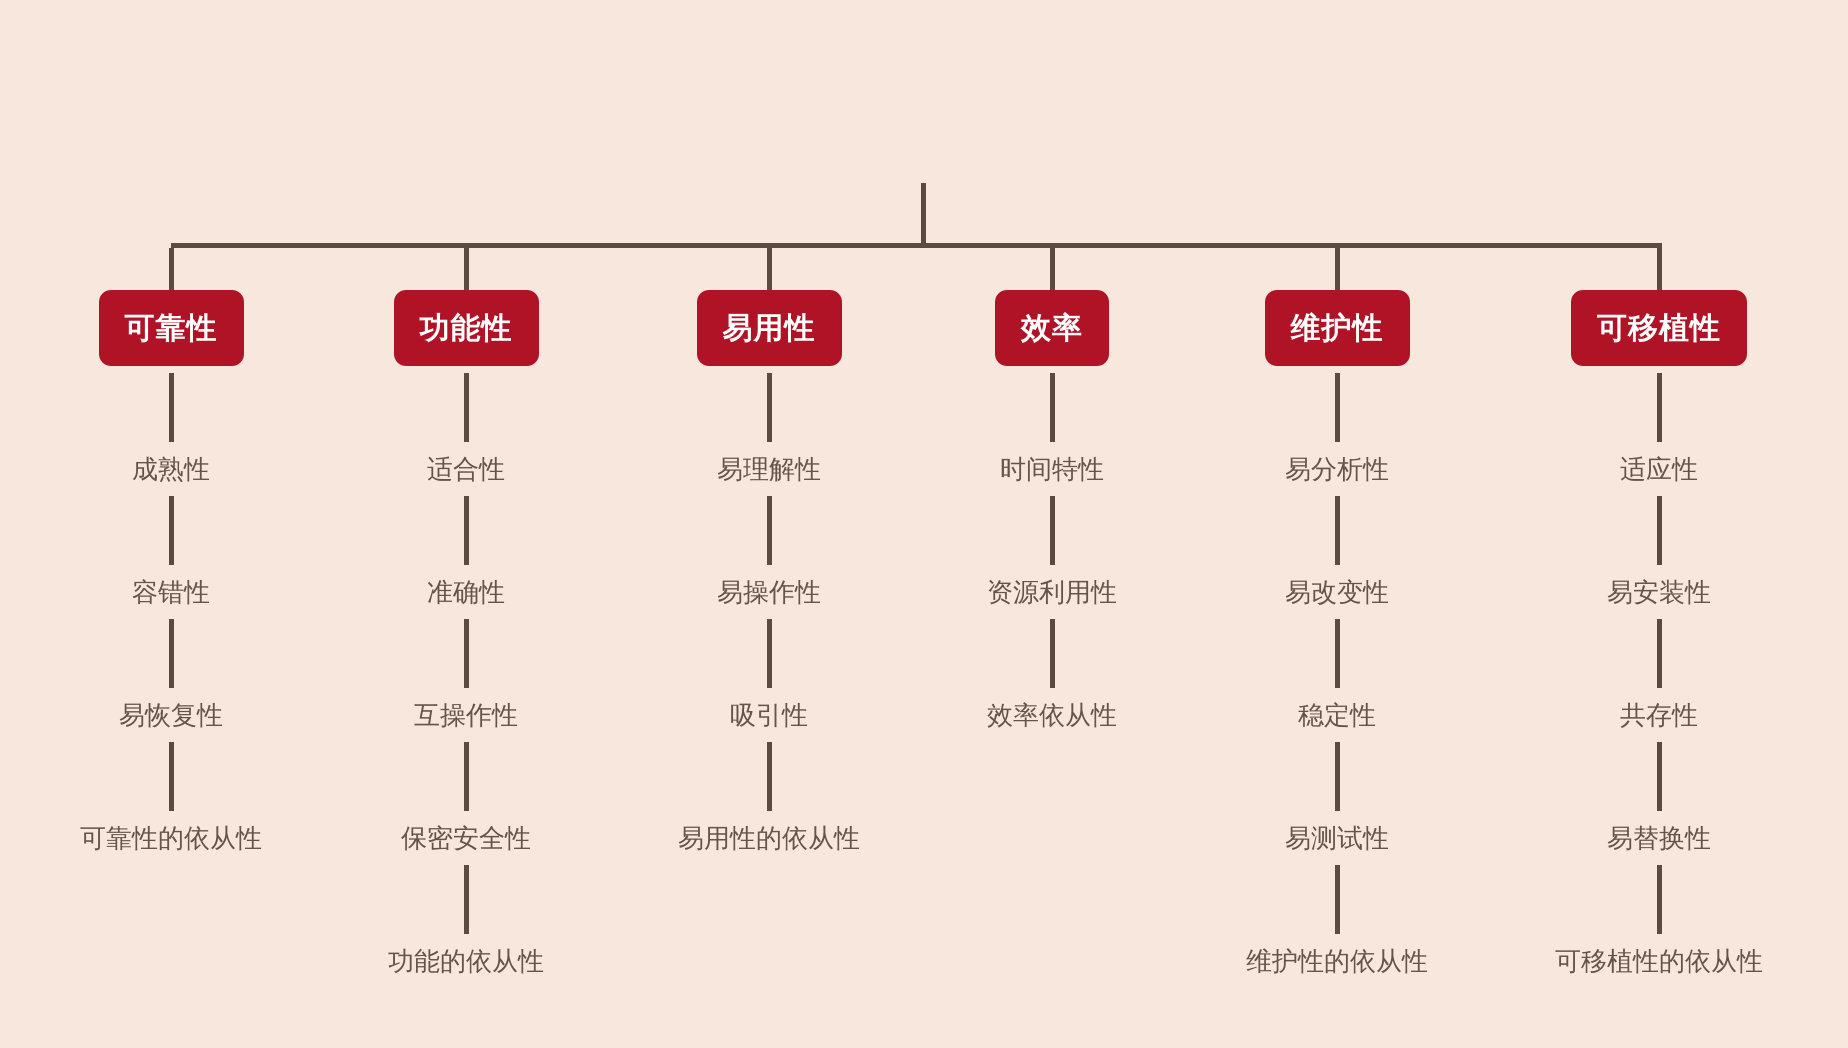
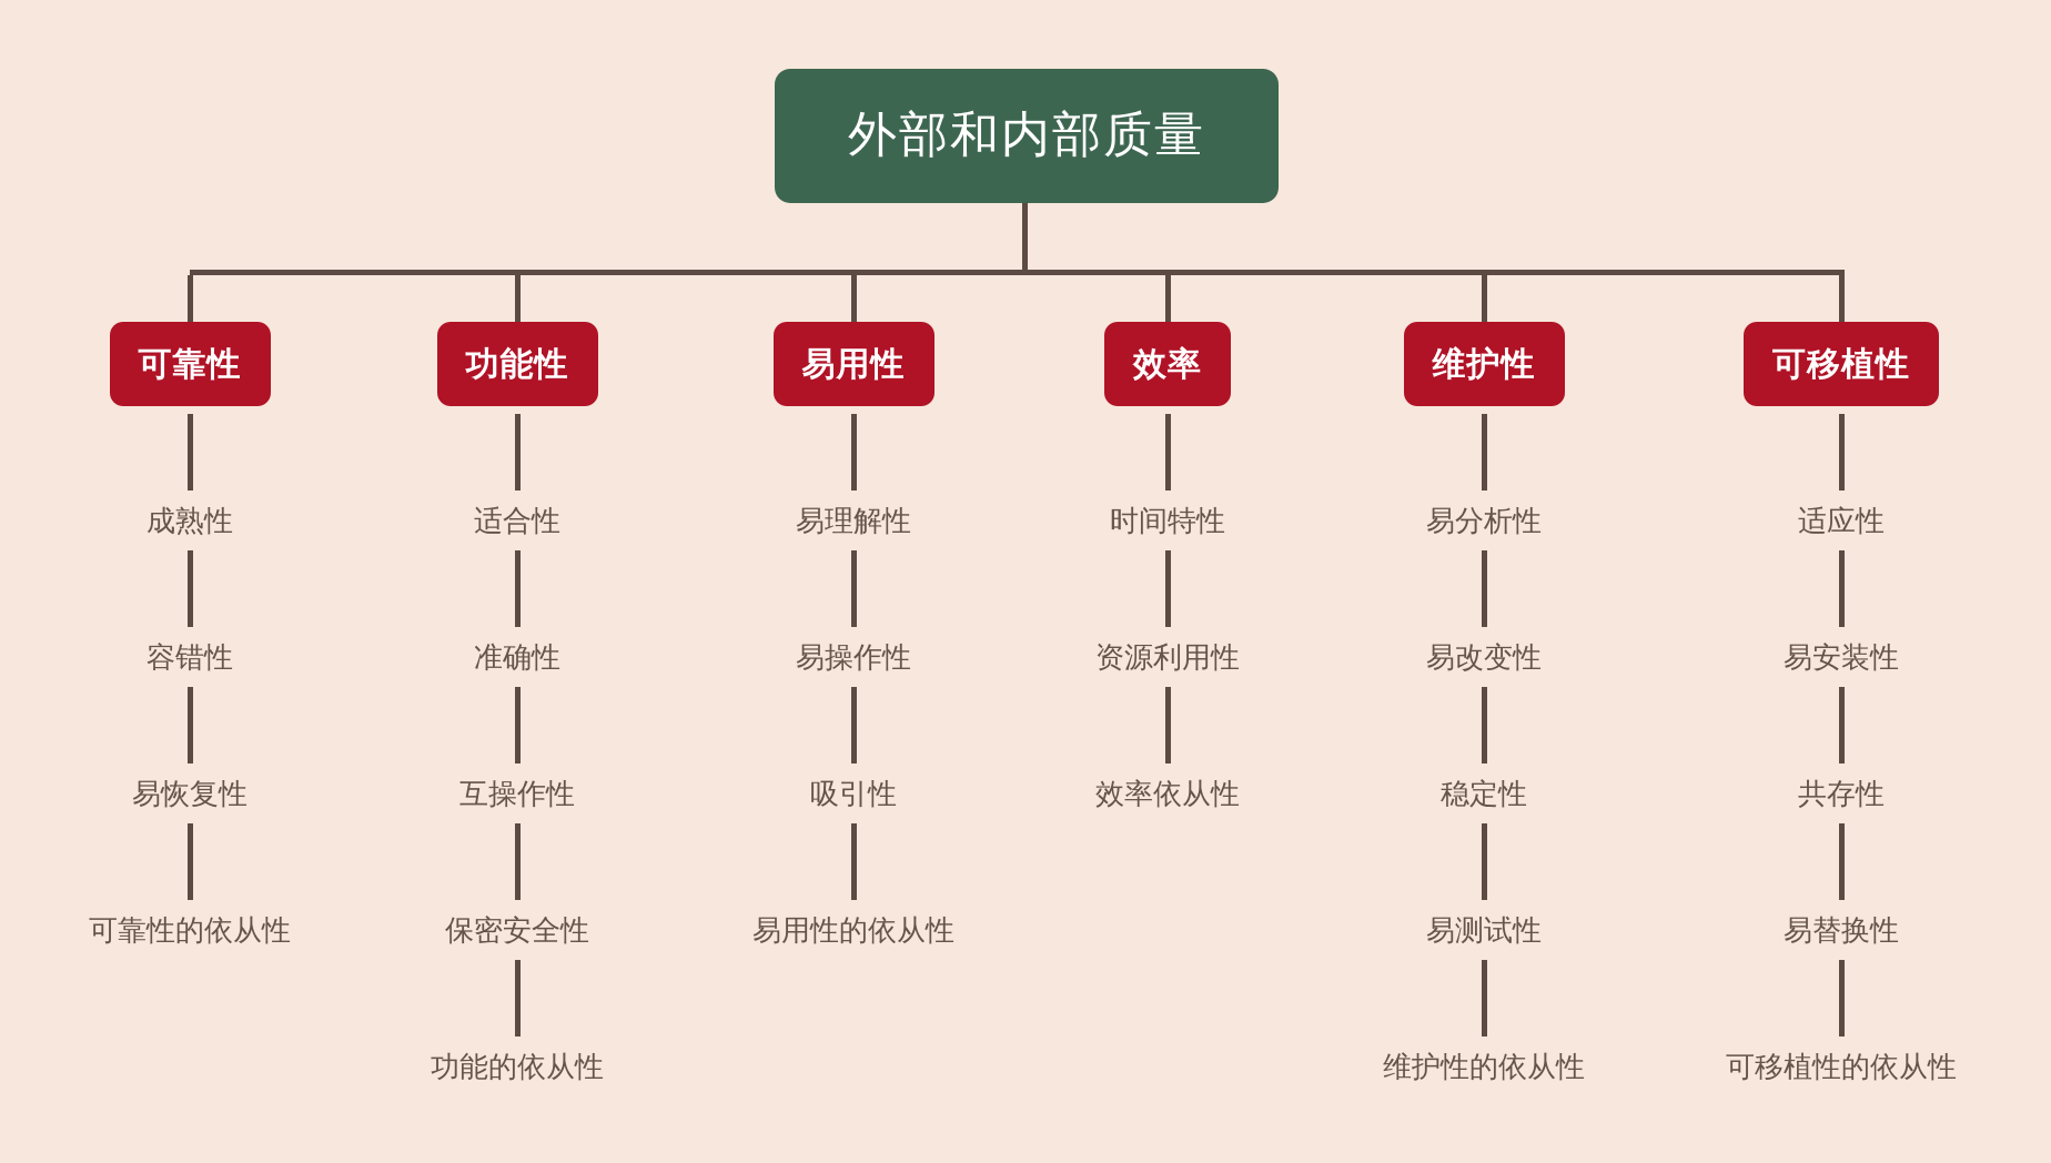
+ 外部和内部质量
  可靠性
  成熟性
  容错性
  易恢复性
  可靠性的依从性
  功能性
  适合性
  准确性
  互操作性
  保密安全性
  功能的依从性
  易用性
  易理解性
  易操作性
  吸引性
  易用性的依从性
  效率
  时间特性
  资源利用性
  效率依从性
  维护性
  易分析性
  易改变性
  稳定性
  易测试性
  维护性的依从性
  可移植性
  适应性
  易安装性
  共存性
  易替换性
  可移植性的依从性
